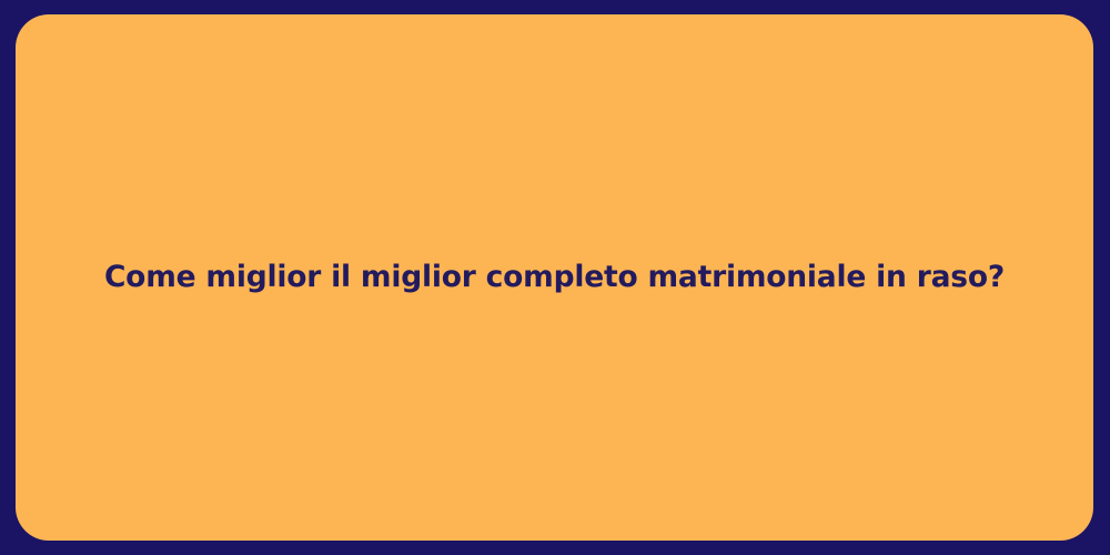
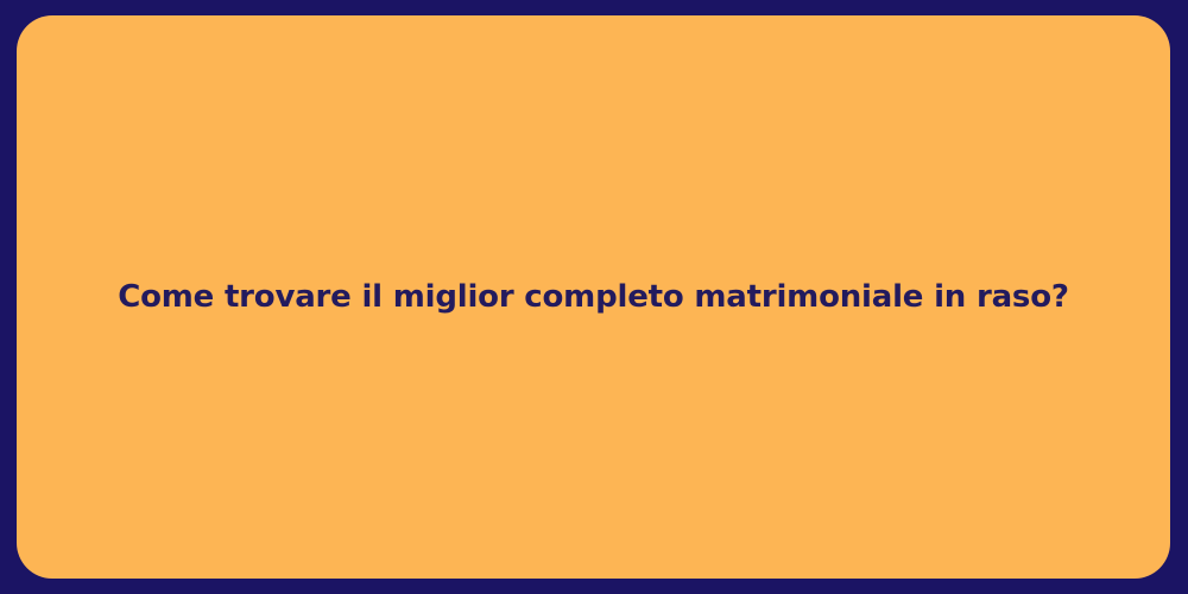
- Come miglior il miglior completo matrimoniale in raso?
+ Come trovare il miglior completo matrimoniale in raso?
